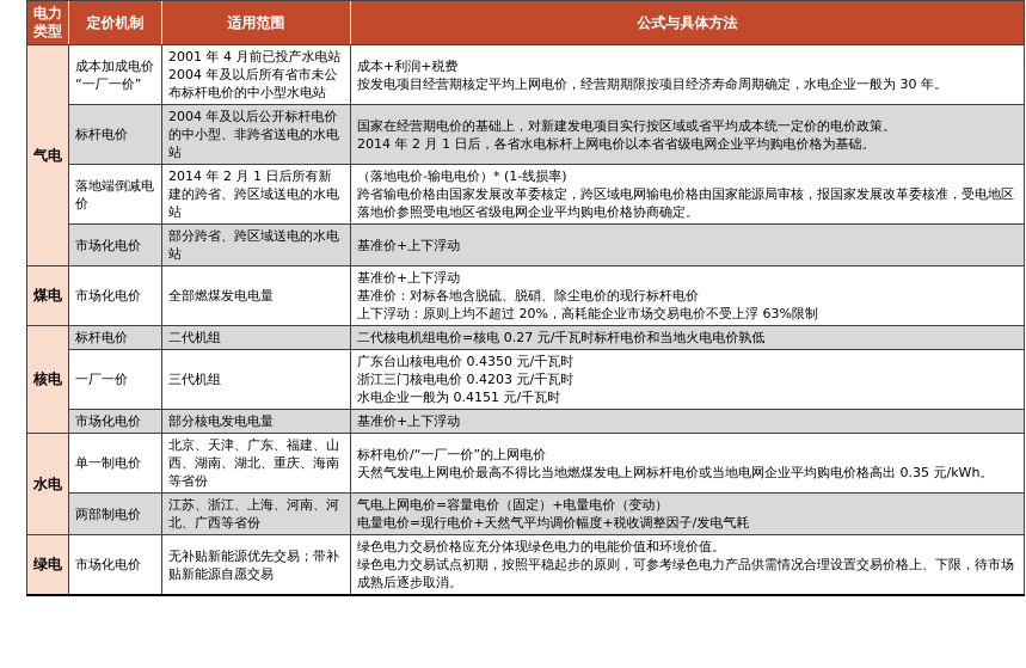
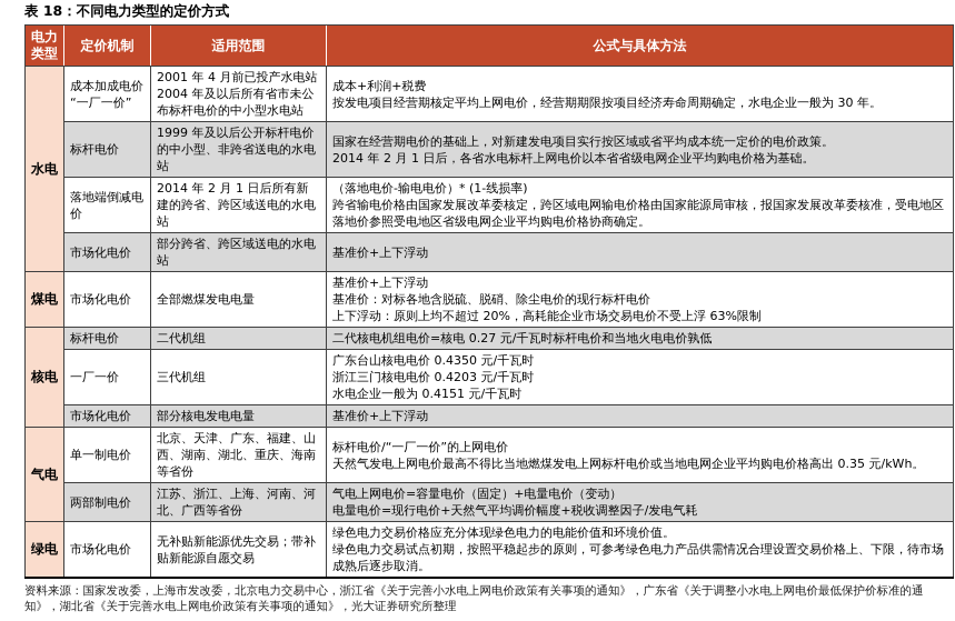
+ 表 18：不同电力类型的定价方式
  电力 类型	定价机制	适用范围	公式与具体方法
- 气电	成本加成电价 “一厂一价”	2001 年 4 月前已投产水电站 2004 年及以后所有省市未公布标杆电价的中小型水电站	成本+利润+税费 按发电项目经营期核定平均上网电价，经营期期限按项目经济寿命周期确定，水电企业一般为 30 年。
+ 水电	成本加成电价 “一厂一价”	2001 年 4 月前已投产水电站 2004 年及以后所有省市未公布标杆电价的中小型水电站	成本+利润+税费 按发电项目经营期核定平均上网电价，经营期期限按项目经济寿命周期确定，水电企业一般为 30 年。
- 标杆电价	2004 年及以后公开标杆电价的中小型、非跨省送电的水电站	国家在经营期电价的基础上，对新建发电项目实行按区域或省平均成本统一定价的电价政策。 2014 年 2 月 1 日后，各省水电标杆上网电价以本省省级电网企业平均购电价格为基础。
+ 标杆电价	1999 年及以后公开标杆电价的中小型、非跨省送电的水电站	国家在经营期电价的基础上，对新建发电项目实行按区域或省平均成本统一定价的电价政策。 2014 年 2 月 1 日后，各省水电标杆上网电价以本省省级电网企业平均购电价格为基础。
  落地端倒减电价	2014 年 2 月 1 日后所有新建的跨省、跨区域送电的水电站	（落地电价-输电电价）* (1-线损率) 跨省输电价格由国家发展改革委核定，跨区域电网输电价格由国家能源局审核，报国家发展改革委核准，受电地区落地价参照受电地区省级电网企业平均购电价格协商确定。
  市场化电价	部分跨省、跨区域送电的水电站	基准价+上下浮动
  煤电	市场化电价	全部燃煤发电电量	基准价+上下浮动 基准价：对标各地含脱硫、脱硝、除尘电价的现行标杆电价 上下浮动：原则上均不超过 20%，高耗能企业市场交易电价不受上浮 63%限制
  核电	标杆电价	二代机组	二代核电机组电价=核电 0.27 元/千瓦时标杆电价和当地火电电价孰低
  一厂一价	三代机组	广东台山核电电价 0.4350 元/千瓦时 浙江三门核电电价 0.4203 元/千瓦时 水电企业一般为 0.4151 元/千瓦时
  市场化电价	部分核电发电电量	基准价+上下浮动
- 水电	单一制电价	北京、天津、广东、福建、山西、湖南、湖北、重庆、海南等省份	标杆电价/“一厂一价”的上网电价 天然气发电上网电价最高不得比当地燃煤发电上网标杆电价或当地电网企业平均购电价格高出 0.35 元/kWh。
+ 气电	单一制电价	北京、天津、广东、福建、山西、湖南、湖北、重庆、海南等省份	标杆电价/“一厂一价”的上网电价 天然气发电上网电价最高不得比当地燃煤发电上网标杆电价或当地电网企业平均购电价格高出 0.35 元/kWh。
  两部制电价	江苏、浙江、上海、河南、河北、广西等省份	气电上网电价=容量电价（固定）+电量电价（变动） 电量电价=现行电价+天然气平均调价幅度+税收调整因子/发电气耗
  绿电	市场化电价	无补贴新能源优先交易；带补贴新能源自愿交易	绿色电力交易价格应充分体现绿色电力的电能价值和环境价值。 绿色电力交易试点初期，按照平稳起步的原则，可参考绿色电力产品供需情况合理设置交易价格上、下限，待市场成熟后逐步取消。
+ 资料来源：国家发改委，上海市发改委，北京电力交易中心，浙江省《关于完善小水电上网电价政策有关事项的通知》，广东省《关于调整小水电上网电价最低保护价标准的通知》，湖北省《关于完善水电上网电价政策有关事项的通知》，光大证券研究所整理
